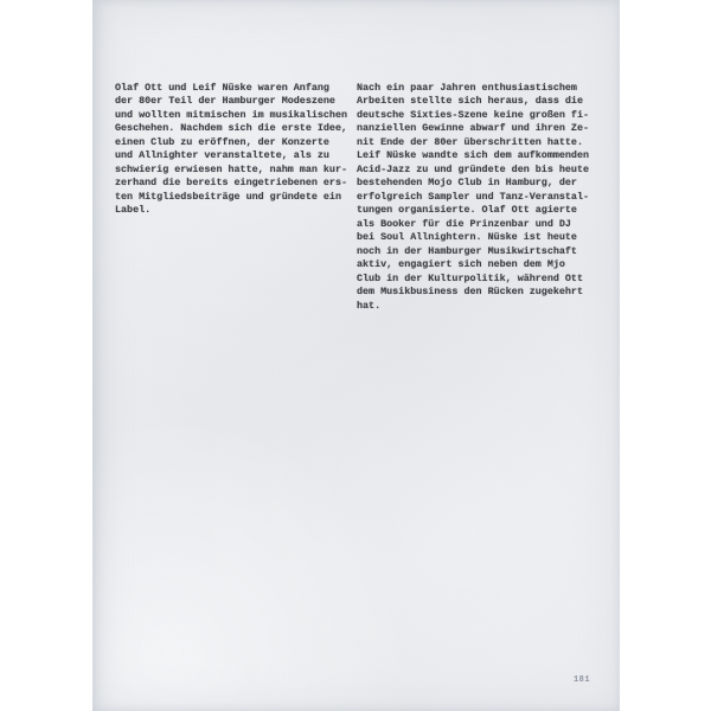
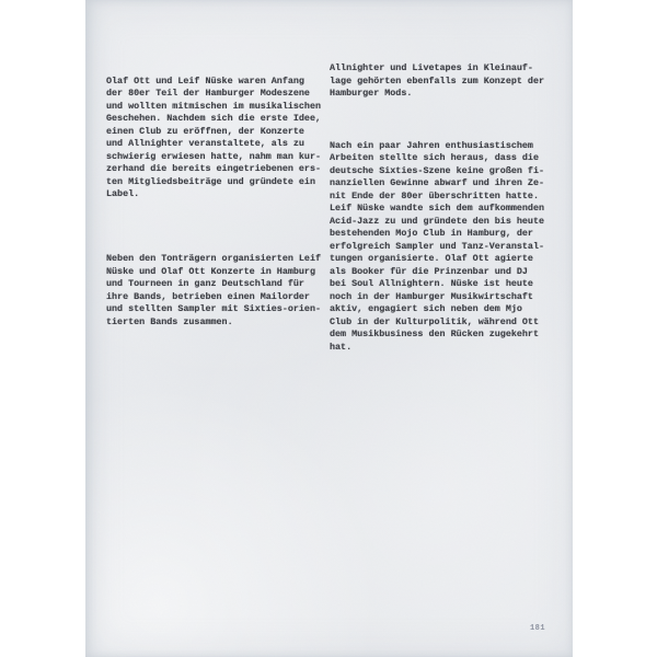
  Olaf Ott und Leif Nüske waren Anfang
  der 80er Teil der Hamburger Modeszene
  und wollten mitmischen im musikalischen
  Geschehen. Nachdem sich die erste Idee,
  einen Club zu eröffnen, der Konzerte
  und Allnighter veranstaltete, als zu
  schwierig erwiesen hatte, nahm man kur-
  zerhand die bereits eingetriebenen ers-
  ten Mitgliedsbeiträge und gründete ein
  Label.
+ Neben den Tonträgern organisierten Leif
+ Nüske und Olaf Ott Konzerte in Hamburg
+ und Tourneen in ganz Deutschland für
+ ihre Bands, betrieben einen Mailorder
+ und stellten Sampler mit Sixties-orien-
+ tierten Bands zusammen.
+ Allnighter und Livetapes in Kleinauf-
+ lage gehörten ebenfalls zum Konzept der
+ Hamburger Mods.
  Nach ein paar Jahren enthusiastischem
  Arbeiten stellte sich heraus, dass die
  deutsche Sixties-Szene keine großen fi-
  nanziellen Gewinne abwarf und ihren Ze-
  nit Ende der 80er überschritten hatte.
  Leif Nüske wandte sich dem aufkommenden
  Acid-Jazz zu und gründete den bis heute
  bestehenden Mojo Club in Hamburg, der
  erfolgreich Sampler und Tanz-Veranstal-
  tungen organisierte. Olaf Ott agierte
  als Booker für die Prinzenbar und DJ
  bei Soul Allnightern. Nüske ist heute
  noch in der Hamburger Musikwirtschaft
  aktiv, engagiert sich neben dem Mjo
  Club in der Kulturpolitik, während Ott
  dem Musikbusiness den Rücken zugekehrt
  hat.
  181
